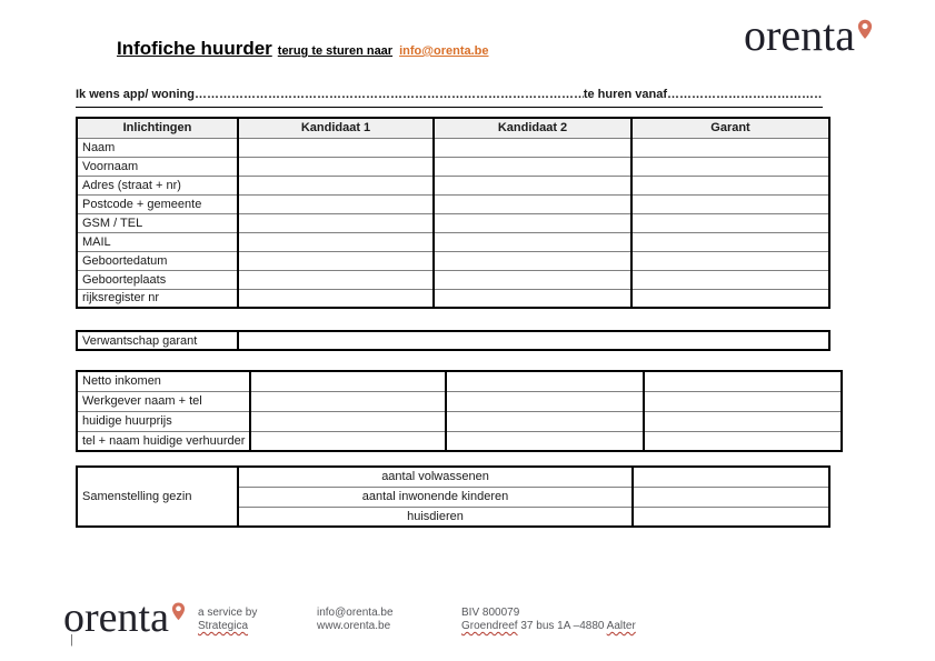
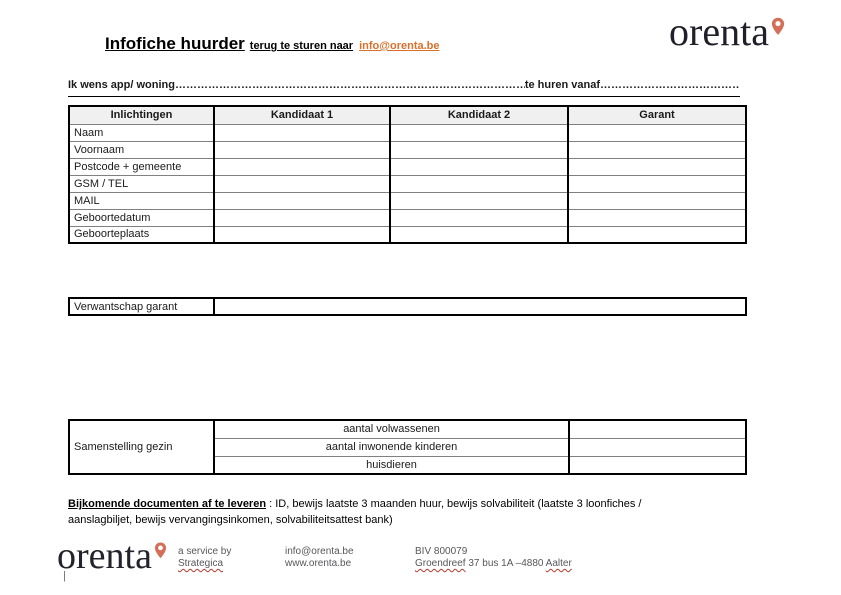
  Infofiche huurder terug te sturen naar info@orenta.be
  orenta
  Ik wens app/ woning
  te huren vanaf
  …………………………………
  Inlichtingen	Kandidaat 1	Kandidaat 2	Garant
  Naam
  Voornaam
- Adres (straat + nr)
  Postcode + gemeente
  GSM / TEL
  MAIL
  Geboortedatum
  Geboorteplaats
- rijksregister nr
  Verwantschap garant
- Netto inkomen
- Werkgever naam + tel
- huidige huurprijs
- tel + naam huidige verhuurder
  Samenstelling gezin	aantal volwassenen
  aantal inwonende kinderen
  huisdieren
+ Bijkomende documenten af te leveren : ID, bewijs laatste 3 maanden huur, bewijs solvabiliteit (laatste 3 loonfiches / aanslagbiljet, bewijs vervangingsinkomen, solvabiliteitsattest bank)
  orenta
  a service by
  Strategica
  info@orenta.be
  www.orenta.be
  BIV 800079
  Groendreef 37 bus 1A –4880 Aalter
  |
